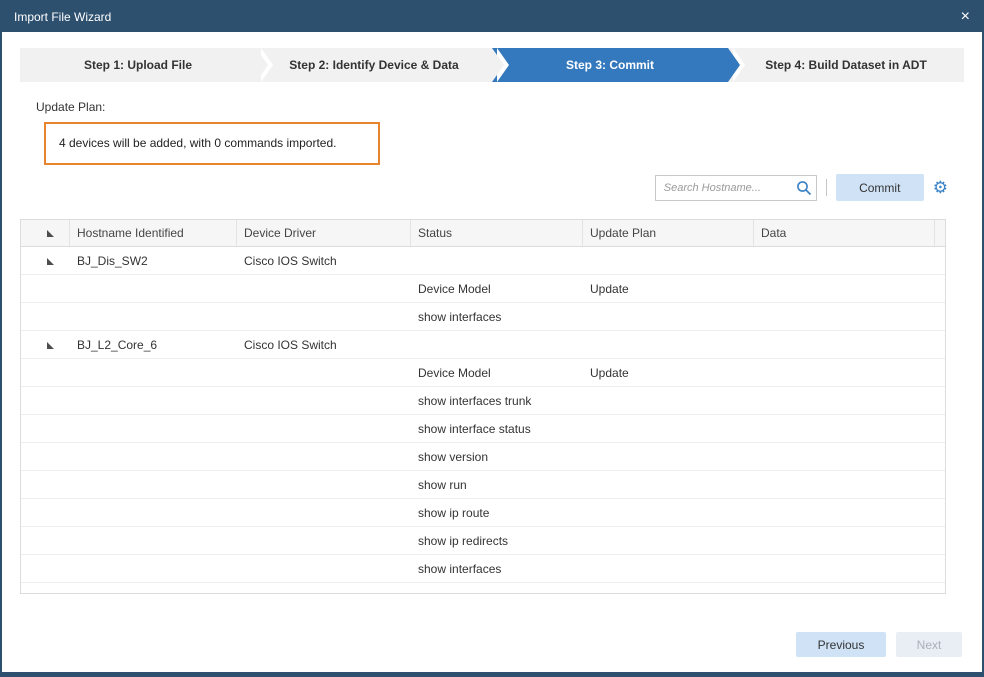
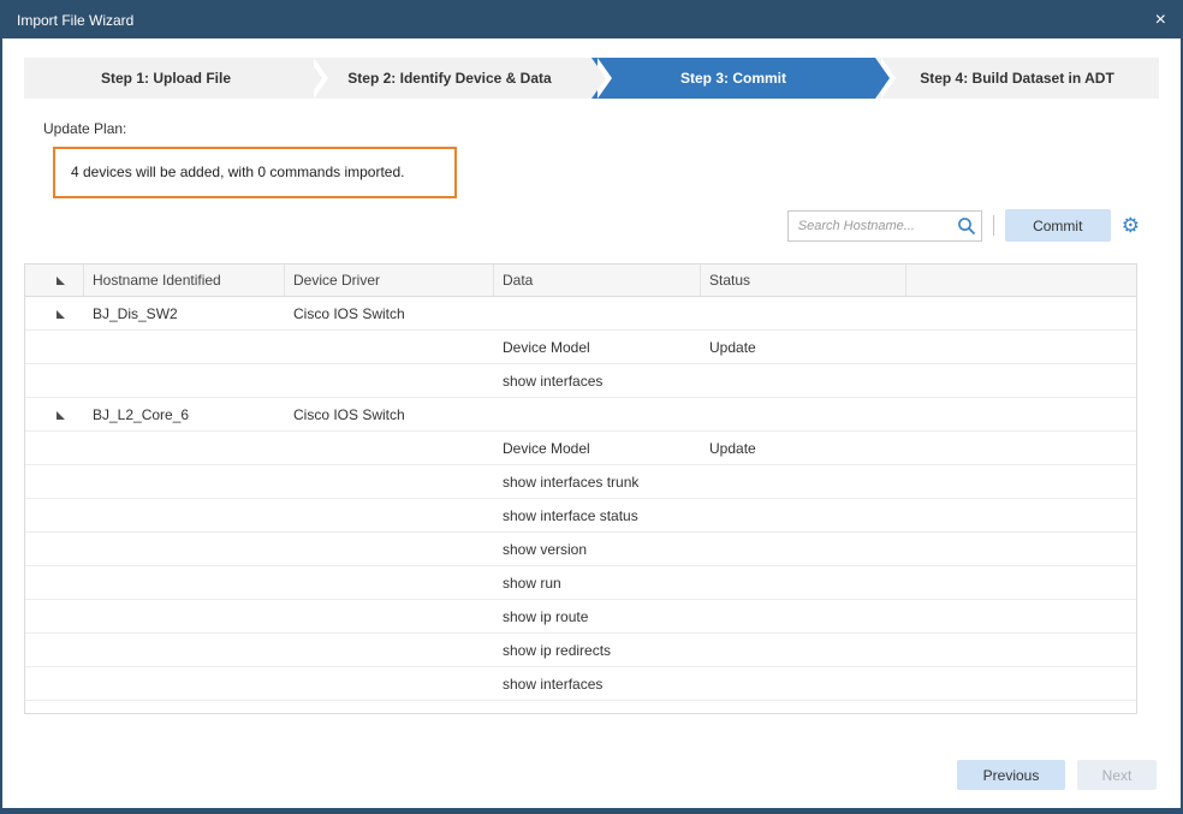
  Import File Wizard
  ×
  Step 1: Upload File
  Step 2: Identify Device & Data
  Step 3: Commit
  Step 4: Build Dataset in ADT
  Update Plan:
  4 devices will be added, with 0 commands imported.
  Search Hostname...
  Commit
  ⚙
  Hostname Identified
  Device Driver
- Status
+ Data
- Update Plan
- Data
+ Status
  BJ_Dis_SW2
  Cisco IOS Switch
  Device Model
  Update
  show interfaces
  BJ_L2_Core_6
  Cisco IOS Switch
  Device Model
  Update
  show interfaces trunk
  show interface status
  show version
  show run
  show ip route
  show ip redirects
  show interfaces
  Previous
  Next
